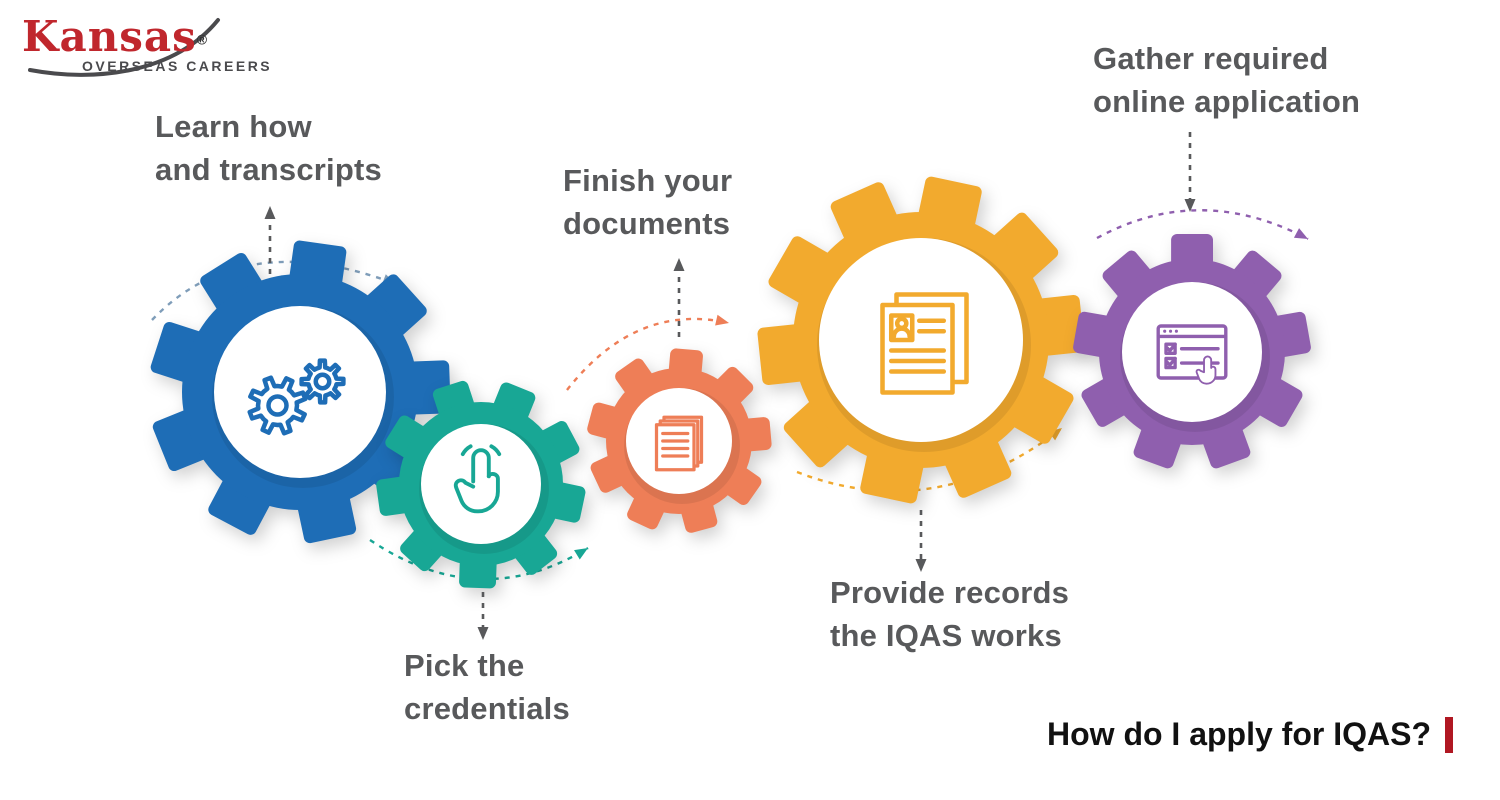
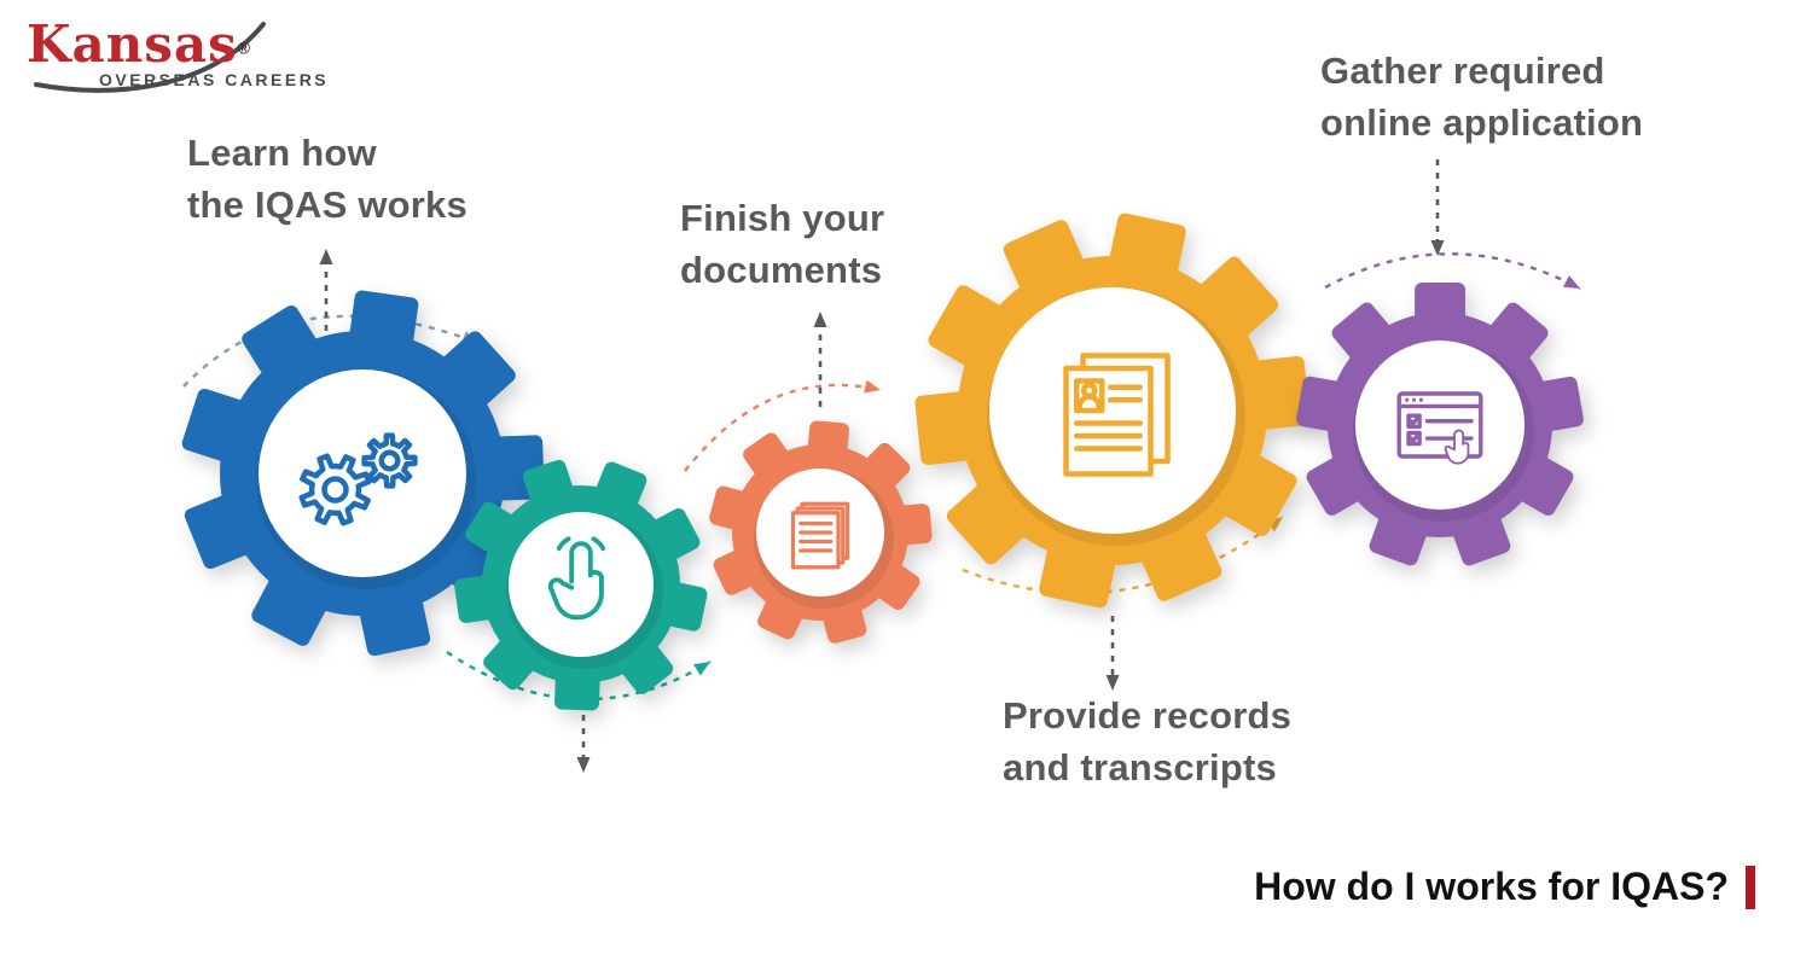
  Kansas®
  OVERSAS CAREERS
  Learn how
- and transcripts
+ the IQAS works
- Pick the
- credentials
  Finish your
  documents
  Provide records
- the IQAS works
+ and transcripts
  Gather required
  online application
- How do I apply for IQAS?
+ How do I works for IQAS?
